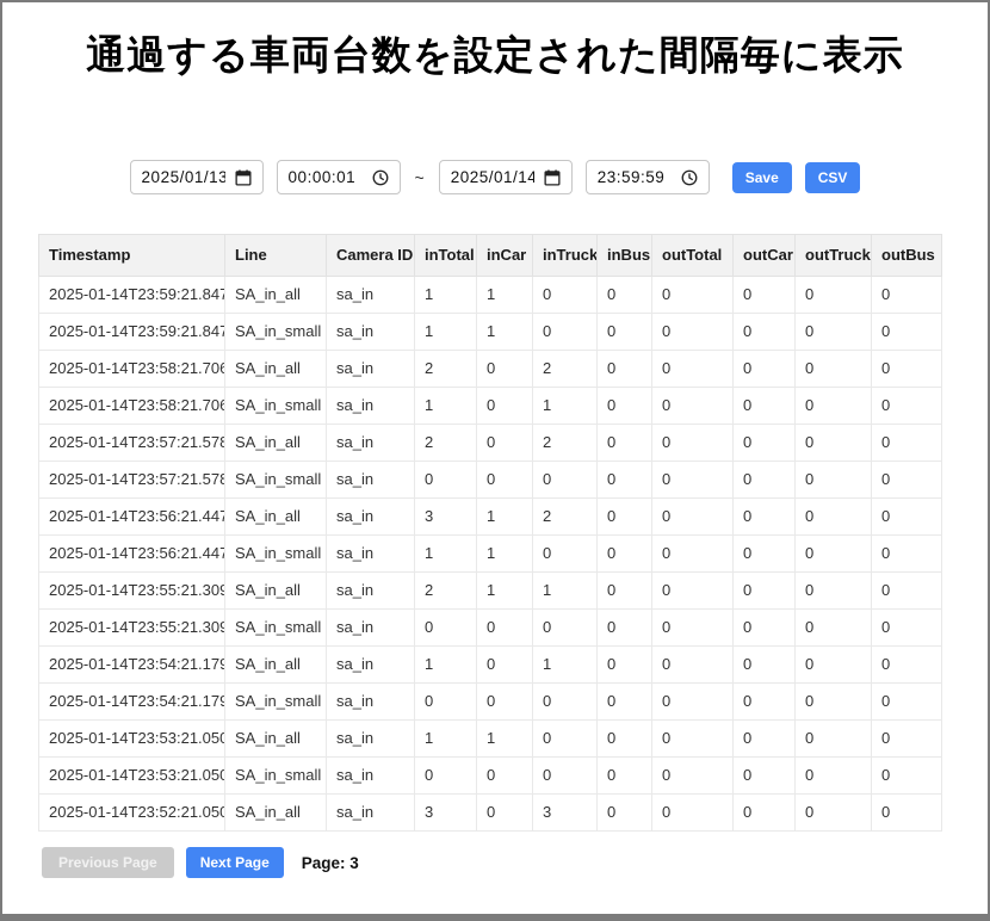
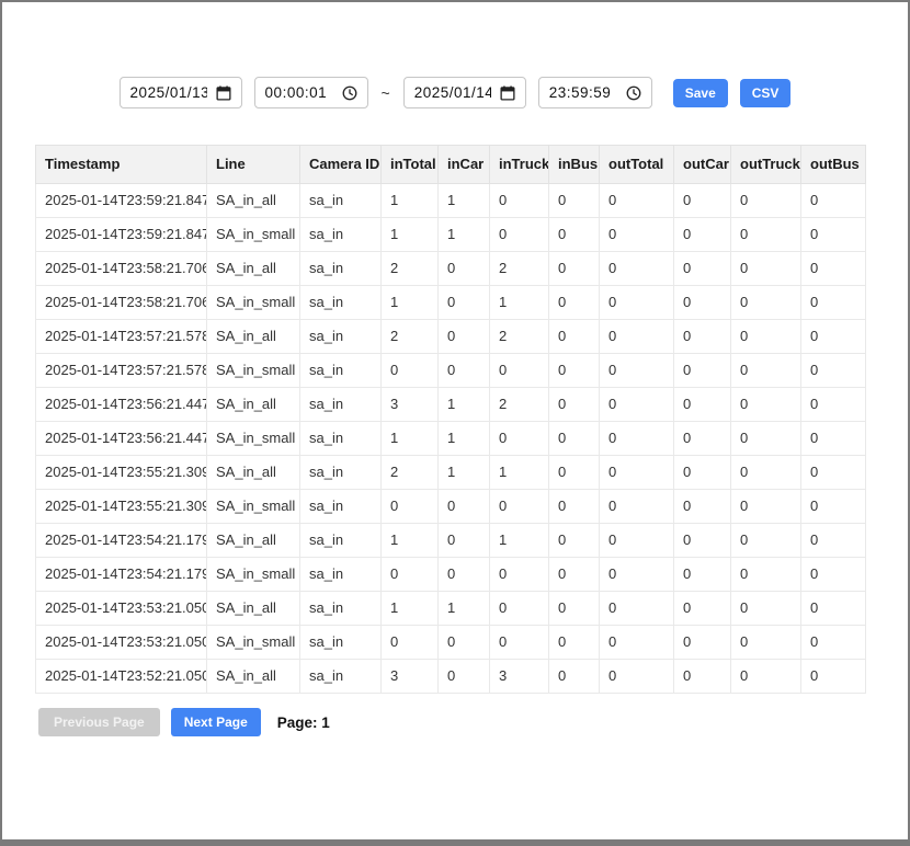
- 通過する車両台数を設定された間隔毎に表示
  2025/01/13
  00:00:01
  ~
  2025/01/14
  23:59:59
  Save
  CSV
  Timestamp	Line	Camera ID	inTotal	inCar	inTruck	inBus	outTotal	outCar	outTruck	outBus
  2025-01-14T23:59:21.847	SA_in_all	sa_in	1	1	0	0	0	0	0	0
  2025-01-14T23:59:21.847	SA_in_small	sa_in	1	1	0	0	0	0	0	0
  2025-01-14T23:58:21.706	SA_in_all	sa_in	2	0	2	0	0	0	0	0
  2025-01-14T23:58:21.706	SA_in_small	sa_in	1	0	1	0	0	0	0	0
  2025-01-14T23:57:21.578	SA_in_all	sa_in	2	0	2	0	0	0	0	0
  2025-01-14T23:57:21.578	SA_in_small	sa_in	0	0	0	0	0	0	0	0
  2025-01-14T23:56:21.447	SA_in_all	sa_in	3	1	2	0	0	0	0	0
  2025-01-14T23:56:21.447	SA_in_small	sa_in	1	1	0	0	0	0	0	0
  2025-01-14T23:55:21.309	SA_in_all	sa_in	2	1	1	0	0	0	0	0
  2025-01-14T23:55:21.309	SA_in_small	sa_in	0	0	0	0	0	0	0	0
  2025-01-14T23:54:21.179	SA_in_all	sa_in	1	0	1	0	0	0	0	0
  2025-01-14T23:54:21.179	SA_in_small	sa_in	0	0	0	0	0	0	0	0
  2025-01-14T23:53:21.050	SA_in_all	sa_in	1	1	0	0	0	0	0	0
  2025-01-14T23:53:21.050	SA_in_small	sa_in	0	0	0	0	0	0	0	0
  2025-01-14T23:52:21.050	SA_in_all	sa_in	3	0	3	0	0	0	0	0
  Previous Page
  Next Page
- Page: 3
+ Page: 1
